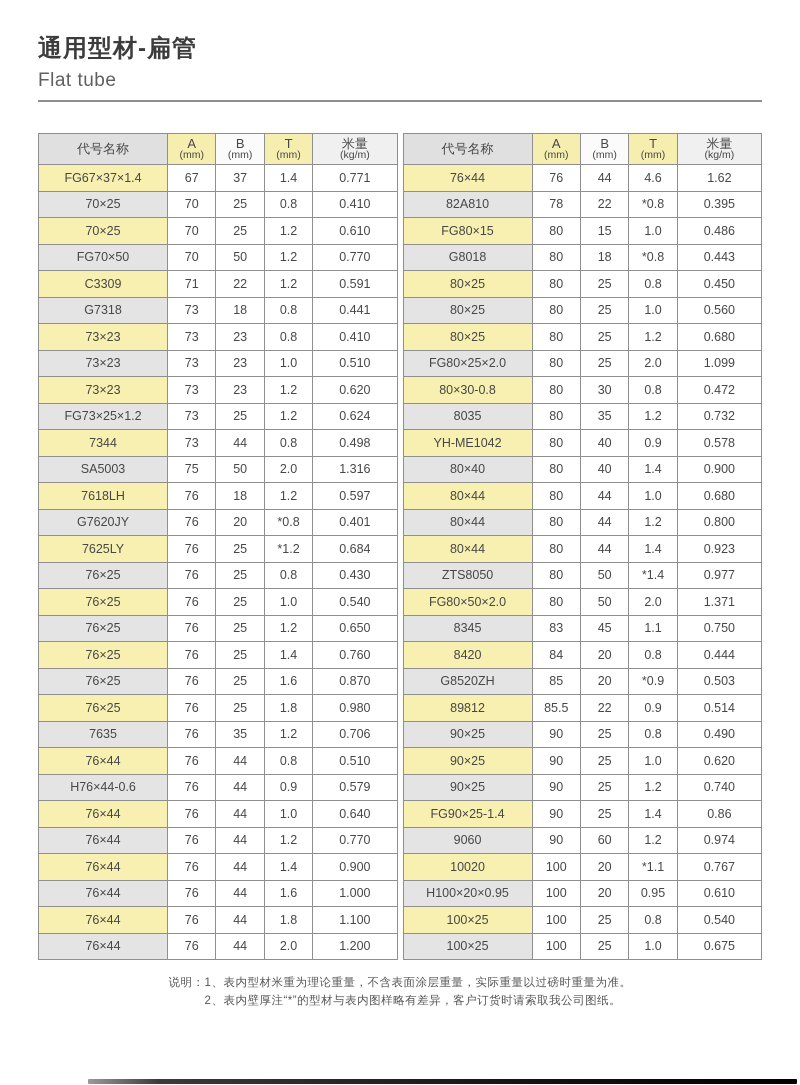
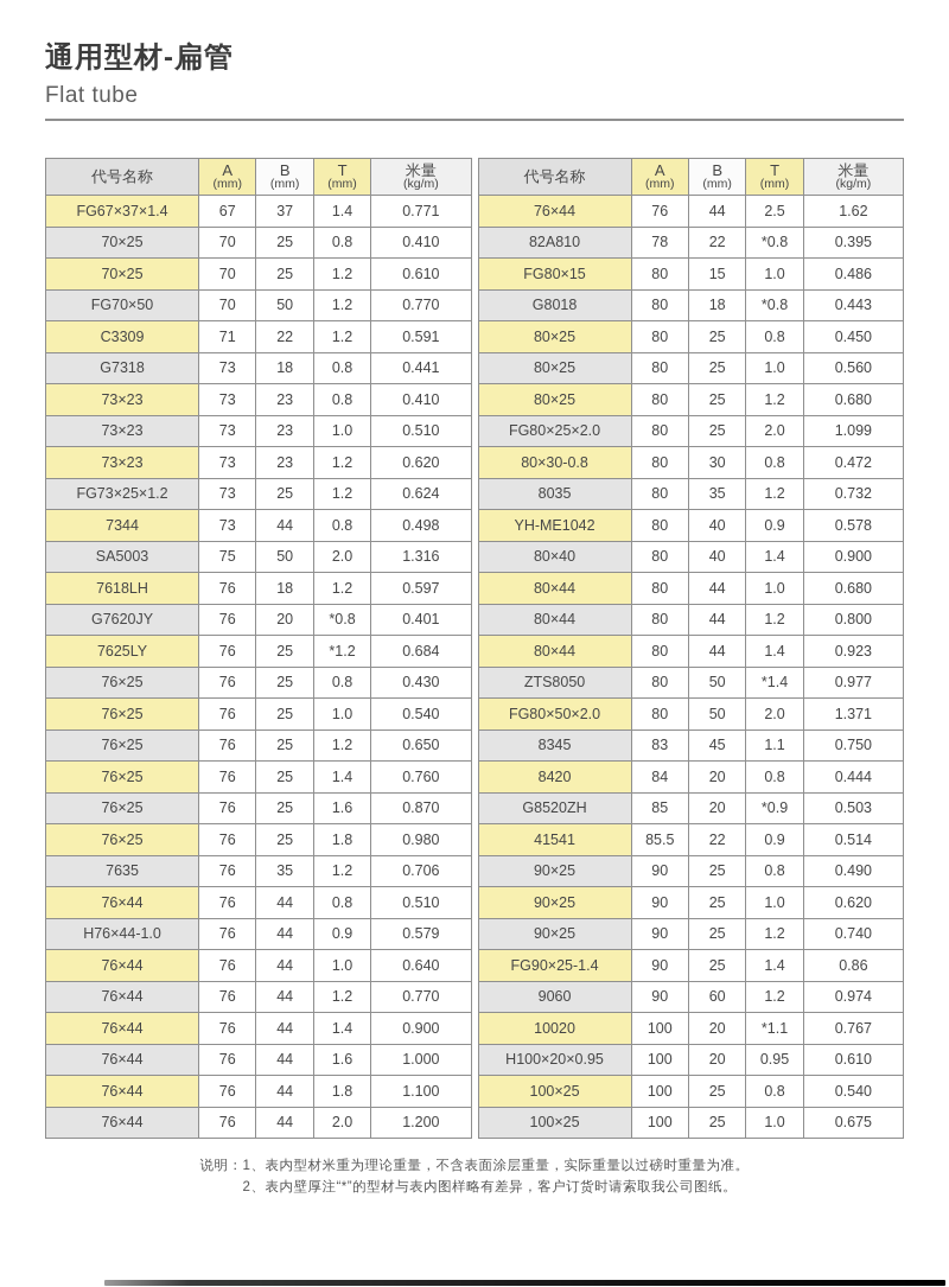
  通用型材-扁管
  Flat tube
  代号名称	A (mm)	B (mm)	T (mm)	米量 (kg/m)
  FG67×37×1.4	67	37	1.4	0.771
  70×25	70	25	0.8	0.410
  70×25	70	25	1.2	0.610
  FG70×50	70	50	1.2	0.770
  C3309	71	22	1.2	0.591
  G7318	73	18	0.8	0.441
  73×23	73	23	0.8	0.410
  73×23	73	23	1.0	0.510
  73×23	73	23	1.2	0.620
  FG73×25×1.2	73	25	1.2	0.624
  7344	73	44	0.8	0.498
  SA5003	75	50	2.0	1.316
  7618LH	76	18	1.2	0.597
  G7620JY	76	20	*0.8	0.401
  7625LY	76	25	*1.2	0.684
  76×25	76	25	0.8	0.430
  76×25	76	25	1.0	0.540
  76×25	76	25	1.2	0.650
  76×25	76	25	1.4	0.760
  76×25	76	25	1.6	0.870
  76×25	76	25	1.8	0.980
  7635	76	35	1.2	0.706
  76×44	76	44	0.8	0.510
- H76×44-0.6	76	44	0.9	0.579
+ H76×44-1.0	76	44	0.9	0.579
  76×44	76	44	1.0	0.640
  76×44	76	44	1.2	0.770
  76×44	76	44	1.4	0.900
  76×44	76	44	1.6	1.000
  76×44	76	44	1.8	1.100
  76×44	76	44	2.0	1.200
  代号名称	A (mm)	B (mm)	T (mm)	米量 (kg/m)
- 76×44	76	44	4.6	1.62
+ 76×44	76	44	2.5	1.62
  82A810	78	22	*0.8	0.395
  FG80×15	80	15	1.0	0.486
  G8018	80	18	*0.8	0.443
  80×25	80	25	0.8	0.450
  80×25	80	25	1.0	0.560
  80×25	80	25	1.2	0.680
  FG80×25×2.0	80	25	2.0	1.099
  80×30-0.8	80	30	0.8	0.472
  8035	80	35	1.2	0.732
  YH-ME1042	80	40	0.9	0.578
  80×40	80	40	1.4	0.900
  80×44	80	44	1.0	0.680
  80×44	80	44	1.2	0.800
  80×44	80	44	1.4	0.923
  ZTS8050	80	50	*1.4	0.977
  FG80×50×2.0	80	50	2.0	1.371
  8345	83	45	1.1	0.750
  8420	84	20	0.8	0.444
  G8520ZH	85	20	*0.9	0.503
- 89812	85.5	22	0.9	0.514
+ 41541	85.5	22	0.9	0.514
  90×25	90	25	0.8	0.490
  90×25	90	25	1.0	0.620
  90×25	90	25	1.2	0.740
  FG90×25-1.4	90	25	1.4	0.86
  9060	90	60	1.2	0.974
  10020	100	20	*1.1	0.767
  H100×20×0.95	100	20	0.95	0.610
  100×25	100	25	0.8	0.540
  100×25	100	25	1.0	0.675
  说明：
  1、表内型材米重为理论重量，不含表面涂层重量，实际重量以过磅时重量为准。
  2、表内壁厚注“*”的型材与表内图样略有差异，客户订货时请索取我公司图纸。
